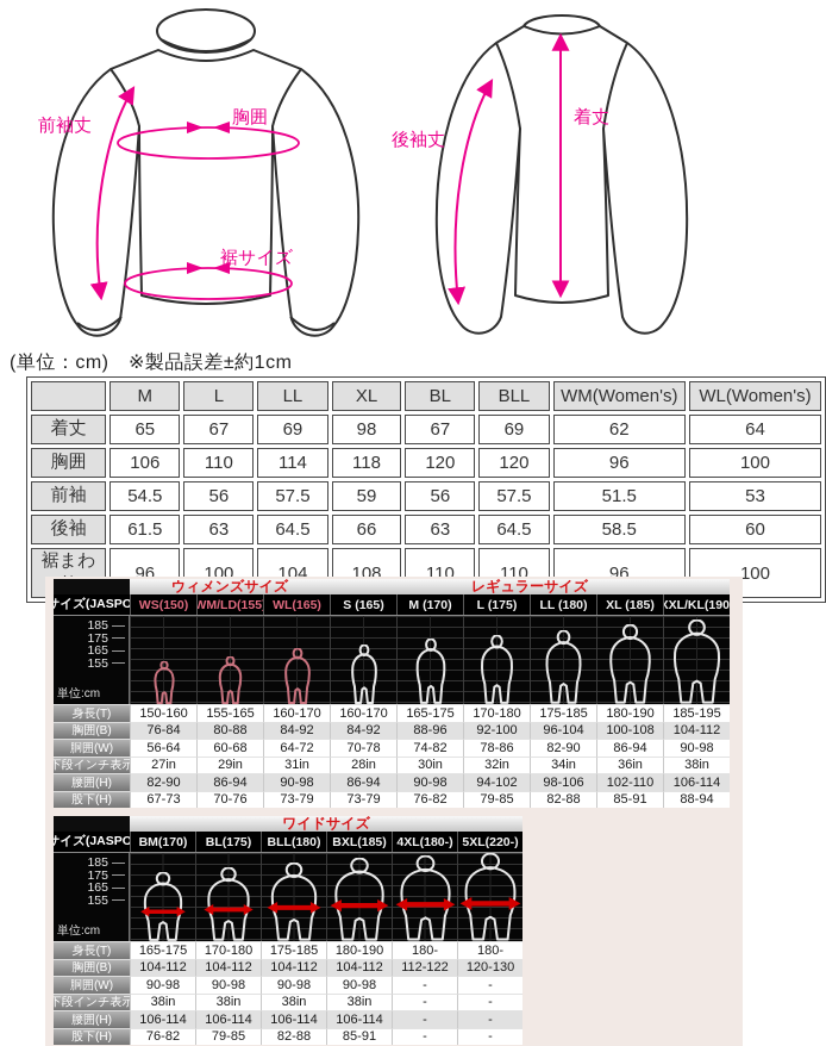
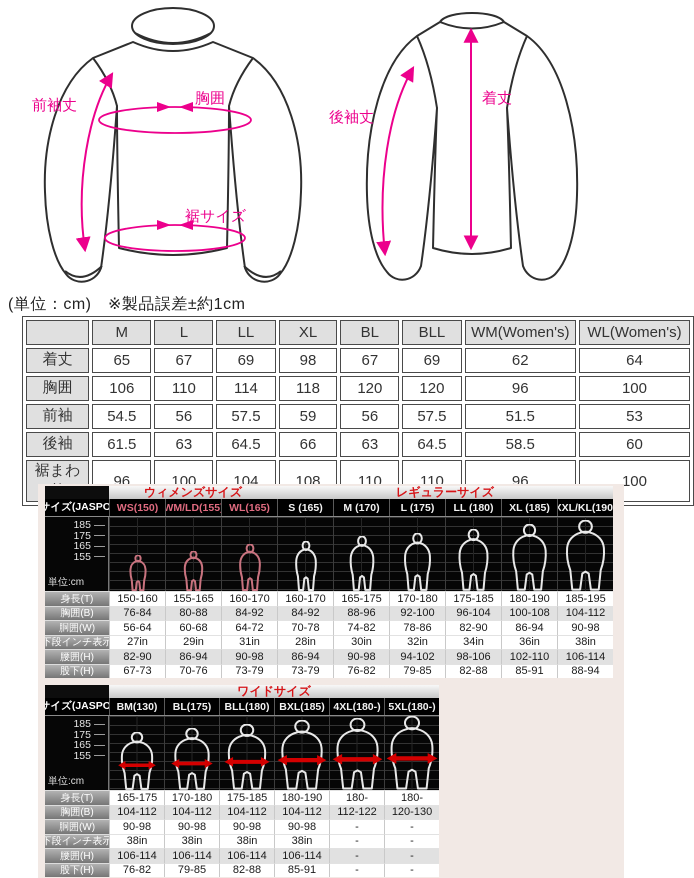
  前袖丈
  胸囲
  裾サイズ
  着丈
  後袖丈
  (単位：cm) ※製品誤差±約1cm
  	M	L	LL	XL	BL	BLL	WM(Women's)	WL(Women's)
  着丈	65	67	69	98	67	69	62	64
  胸囲	106	110	114	118	120	120	96	100
  前袖	54.5	56	57.5	59	56	57.5	51.5	53
  後袖	61.5	63	64.5	66	63	64.5	58.5	60
  裾まわ	96	100	104	108	110	110	96	100
  ウィメンズサイズ
  レギュラーサイズ
  サイズ(JASPO
  WS(150)
  WM/LD(155
  WL(165)
  S (165)
  M (170)
  L (175)
  LL (180)
  XL (185)
  XXL/KL(190
  185
  175
  165
  155
  単位:cm
  身長(T)
  150-160
  155-165
  160-170
  160-170
  165-175
  170-180
  175-185
  180-190
  185-195
  胸囲(B)
  76-84
  80-88
  84-92
  84-92
  88-96
  92-100
  96-104
  100-108
  104-112
  胴囲(W)
  56-64
  60-68
  64-72
  70-78
  74-82
  78-86
  82-90
  86-94
  90-98
  下段インチ表示
  27in
  29in
  31in
  28in
  30in
  32in
  34in
  36in
  38in
  腰囲(H)
  82-90
  86-94
  90-98
  86-94
  90-98
  94-102
  98-106
  102-110
  106-114
  股下(H)
  67-73
  70-76
  73-79
  73-79
  76-82
  79-85
  82-88
  85-91
  88-94
  ワイドサイズ
  サイズ(JASPO
- BM(170)
+ BM(130)
  BL(175)
  BLL(180)
  BXL(185)
  4XL(180-)
- 5XL(220-)
+ 5XL(180-)
  185
  175
  165
  155
  単位:cm
  身長(T)
  165-175
  170-180
  175-185
  180-190
  180-
  180-
  胸囲(B)
  104-112
  104-112
  104-112
  104-112
  112-122
  120-130
  胴囲(W)
  90-98
  90-98
  90-98
  90-98
  -
  -
  下段インチ表示
  38in
  38in
  38in
  38in
  -
  -
  腰囲(H)
  106-114
  106-114
  106-114
  106-114
  -
  -
  股下(H)
  76-82
  79-85
  82-88
  85-91
  -
  -
